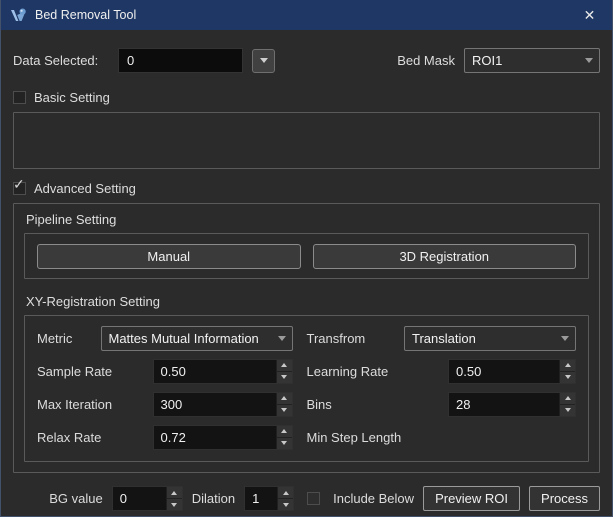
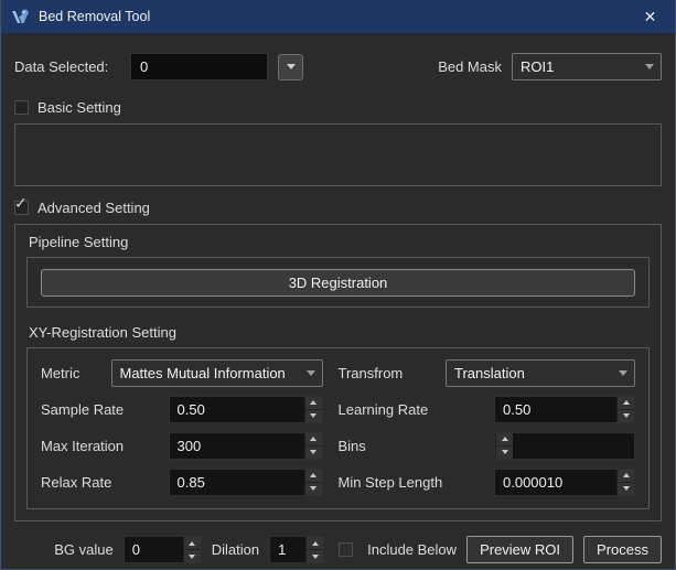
  Bed Removal Tool
  ✕
  Data Selected:
  0
  Bed Mask
  ROI1
  Basic Setting
  ✓
  Advanced Setting
  Pipeline Setting
- Manual
  3D Registration
  XY-Registration Setting
  Metric
  Mattes Mutual Information
  Transfrom
  Translation
  Sample Rate
  0.50
  Learning Rate
  0.50
  Max Iteration
  300
  Bins
- 28
  Relax Rate
- 0.72
+ 0.85
  Min Step Length
+ 0.000010
  BG value
  0
  Dilation
  1
  Include Below
  Preview ROI
  Process
